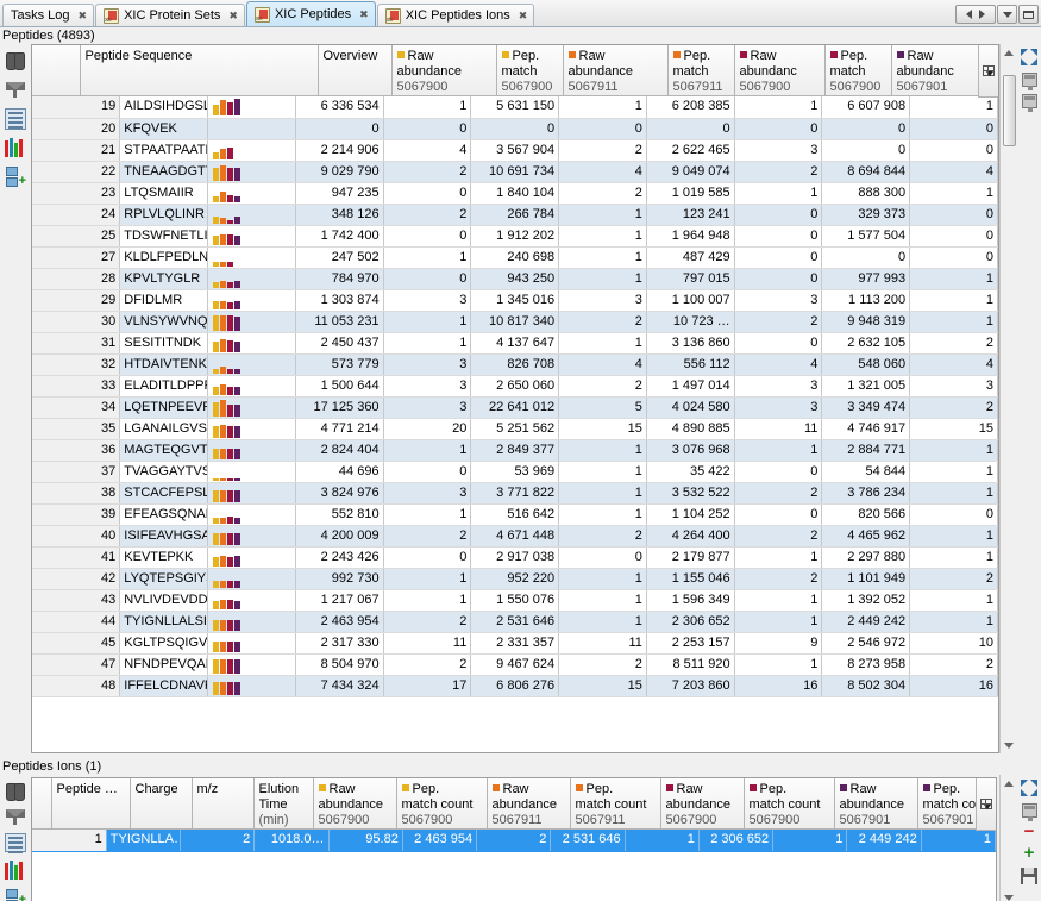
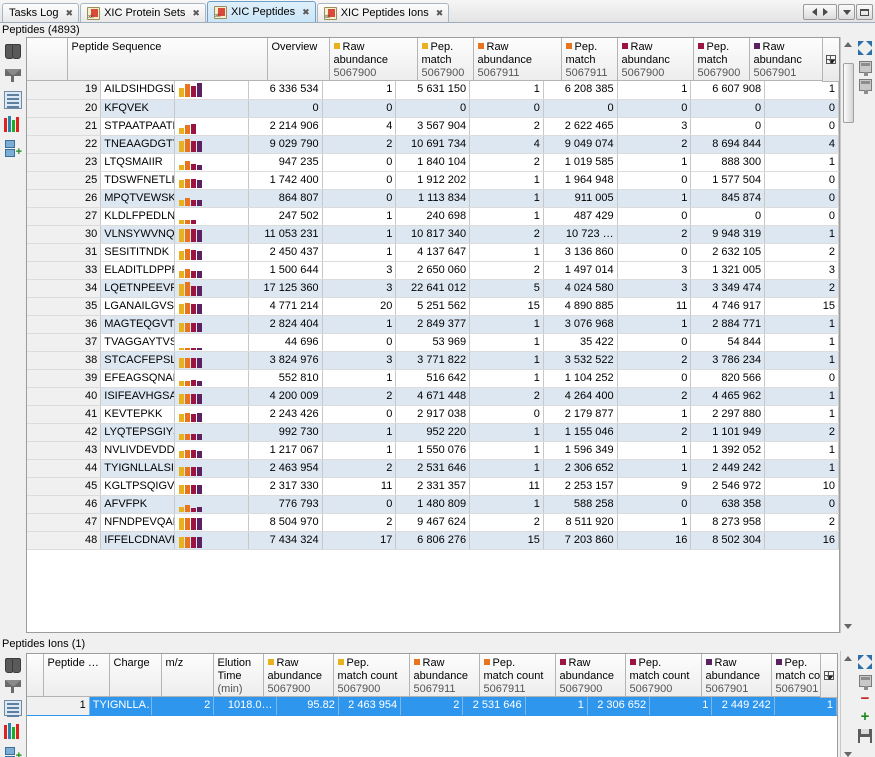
  Tasks Log
  ✖
  XIC Protein Sets
  ✖
  XIC Peptides
  ✖
  XIC Peptides Ions
  ✖
  Peptides (4893)
  +
  	Peptide Sequence	Overview	Rawabundance5067900	Pep.match5067900	Rawabundance5067911	Pep.match5067911	Rawabundanc5067900	Pep.match5067900	Rawabundanc5067901
  19	AILDSIHDGSL		6 336 534	1	5 631 150	1	6 208 385	1	6 607 908	1
  20	KFQVEK		0	0	0	0	0	0	0	0
  21	STPAATPAAT		2 214 906	4	3 567 904	2	2 622 465	3	0	0
  22	TNEAAGDGT		9 029 790	2	10 691 734	4	9 049 074	2	8 694 844	4
  23	LTQSMAIIR		947 235	0	1 840 104	2	1 019 585	1	888 300	1
- 24	RPLVLQLINR		348 126	2	266 784	1	123 241	0	329 373	0
  25	TDSWFNETLI		1 742 400	0	1 912 202	1	1 964 948	0	1 577 504	0
+ 26	MPQTVEWSK		864 807	0	1 113 834	1	911 005	1	845 874	0
  27	KLDLFPEDLN		247 502	1	240 698	1	487 429	0	0	0
- 28	KPVLTYGLR		784 970	0	943 250	1	797 015	0	977 993	1
- 29	DFIDLMR		1 303 874	3	1 345 016	3	1 100 007	3	1 113 200	1
  30	VLNSYWVNQ		11 053 231	1	10 817 340	2	10 723 …	2	9 948 319	1
  31	SESITITNDK		2 450 437	1	4 137 647	1	3 136 860	0	2 632 105	2
- 32	HTDAIVTENK		573 779	3	826 708	4	556 112	4	548 060	4
  33	ELADITLDPP		1 500 644	3	2 650 060	2	1 497 014	3	1 321 005	3
  34	LQETNPEEVP		17 125 360	3	22 641 012	5	4 024 580	3	3 349 474	2
  35	LGANAILGVS		4 771 214	20	5 251 562	15	4 890 885	11	4 746 917	15
  37	TVAGGAYTVS		44 696	0	53 969	1	35 422	0	54 844	1
  38	STCACFEPSL		3 824 976	3	3 771 822	1	3 532 522	2	3 786 234	1
  39	EFEAGSQNA		552 810	1	516 642	1	1 104 252	0	820 566	0
  40	ISIFEAVHGSA		4 200 009	2	4 671 448	2	4 264 400	2	4 465 962	1
  41	KEVTEPKK		2 243 426	0	2 917 038	0	2 179 877	1	2 297 880	1
  42	LYQTEPSGIY		992 730	1	952 220	1	1 155 046	2	1 101 949	2
  43	NVLIVDEVDD		1 217 067	1	1 550 076	1	1 596 349	1	1 392 052	1
  44	TYIGNLLALSI		2 463 954	2	2 531 646	1	2 306 652	1	2 449 242	1
  45	KGLTPSQIGV		2 317 330	11	2 331 357	11	2 253 157	9	2 546 972	10
+ 46	AFVFPK		776 793	0	1 480 809	1	588 258	0	638 358	0
  47	NFNDPEVQA		8 504 970	2	9 467 624	2	8 511 920	1	8 273 958	2
  48	IFFELCDNAV		7 434 324	17	6 806 276	15	7 203 860	16	8 502 304	16
  Peptides Ions (1)
  +
  	Peptide …	Charge	m/z	ElutionTime(min)	Rawabundance5067900	Pep.match count5067900	Rawabundance5067911	Pep.match count5067911	Rawabundance5067900	Pep.match count5067900	Rawabundance5067901	Pep.match co5067901
  1	TYIGNLLA	2	1018.0…	95.82	2 463 954	2	2 531 646	1	2 306 652	1	2 449 242	1
  −
  +
